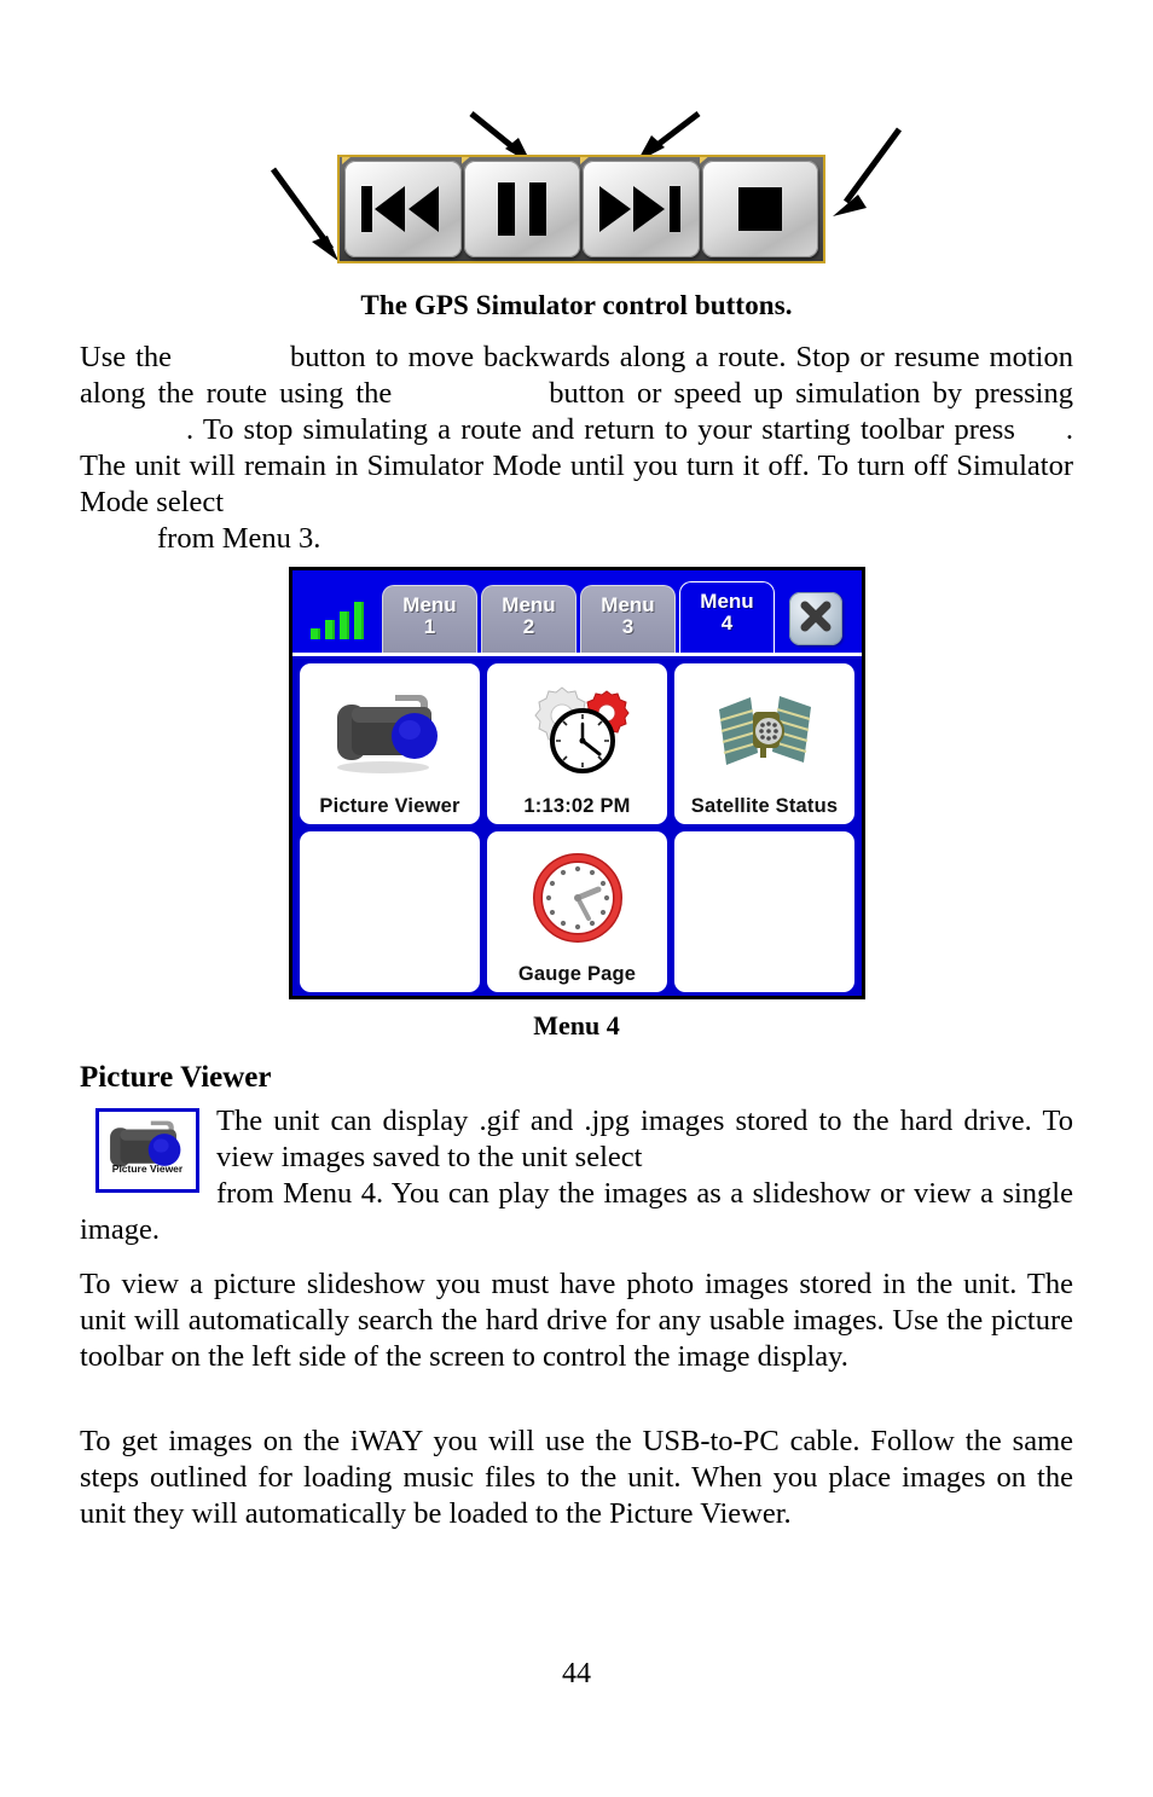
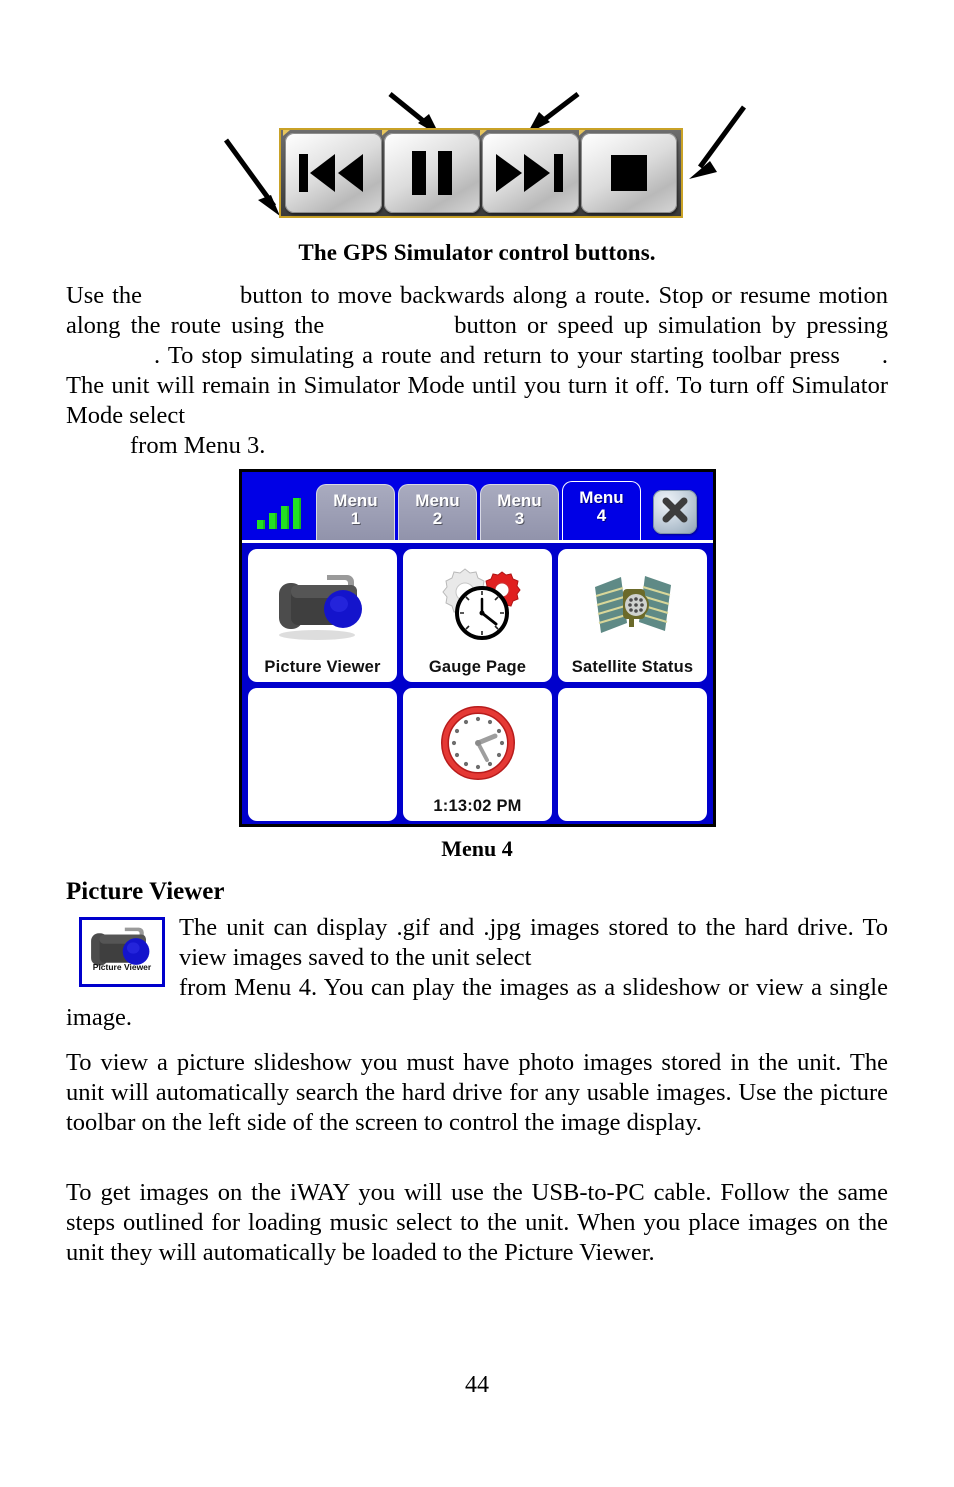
  The GPS Simulator control buttons.
  Use the button to move backwards along a route. Stop or resume motion along the route using the button or speed up simulation by pressing . To stop simulating a route and return to your starting toolbar press . The unit will remain in Simulator Mode until you turn it off. To turn off Simulator Mode select
  from Menu 3.
  Menu
  1
  Menu
  2
  Menu
  3
  Menu
  4
  Picture Viewer
- 1:13:02 PM
+ Gauge Page
  Satellite Status
- Gauge Page
+ 1:13:02 PM
  Menu 4
  Picture Viewer
  Picture Viewer
  The unit can display .gif and .jpg images stored to the hard drive. To view images saved to the unit select
  from Menu 4. You can play the images as a slideshow or view a single image.
  To view a picture slideshow you must have photo images stored in the unit. The unit will automatically search the hard drive for any usable images. Use the picture toolbar on the left side of the screen to control the image display.
- To get images on the iWAY you will use the USB-to-PC cable. Follow the same steps outlined for loading music files to the unit. When you place images on the unit they will automatically be loaded to the Picture Viewer.
+ To get images on the iWAY you will use the USB-to-PC cable. Follow the same steps outlined for loading music select to the unit. When you place images on the unit they will automatically be loaded to the Picture Viewer.
  44
